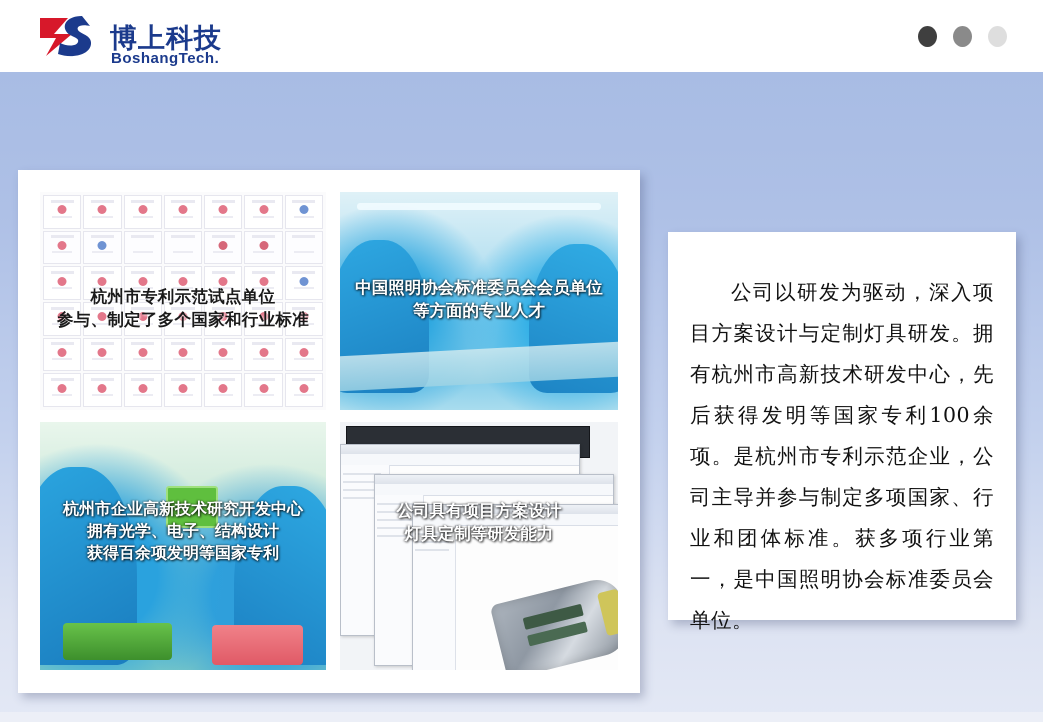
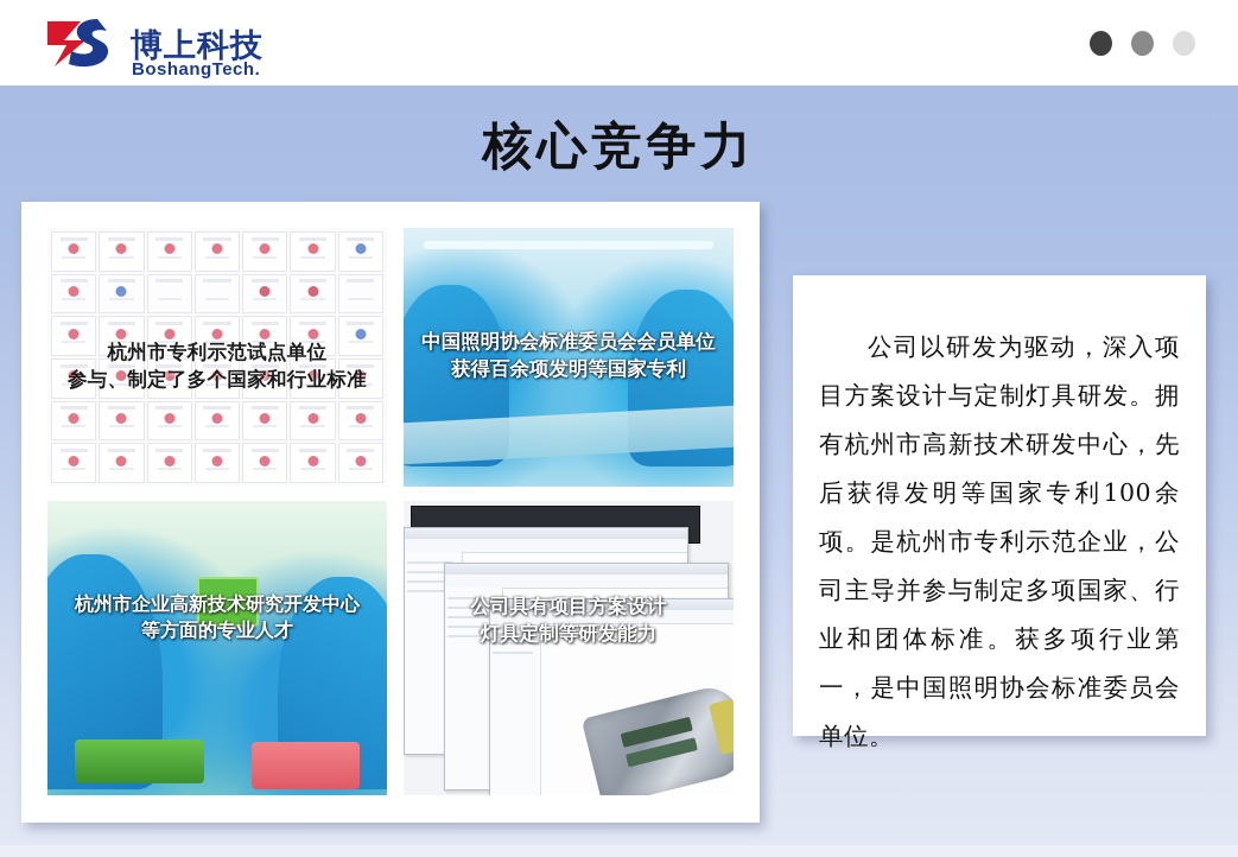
  博上科技
  BoshangTech.
+ 核心竞争力
  杭州市专利示范试点单位
  参与、制定了多个国家和行业标准
  中国照明协会标准委员会会员单位
- 等方面的专业人才
+ 获得百余项发明等国家专利
  杭州市企业高新技术研究开发中心
- 拥有光学、电子、结构设计
- 获得百余项发明等国家专利
+ 等方面的专业人才
  公司具有项目方案设计
  灯具定制等研发能力
  公司以研发为驱动，深入项目方案设计与定制灯具研发。拥有杭州市高新技术研发中心，先后获得发明等国家专利100余项。是杭州市专利示范企业，公司主导并参与制定多项国家、行业和团体标准。获多项行业第一，是中国照明协会标准委员会单位。
